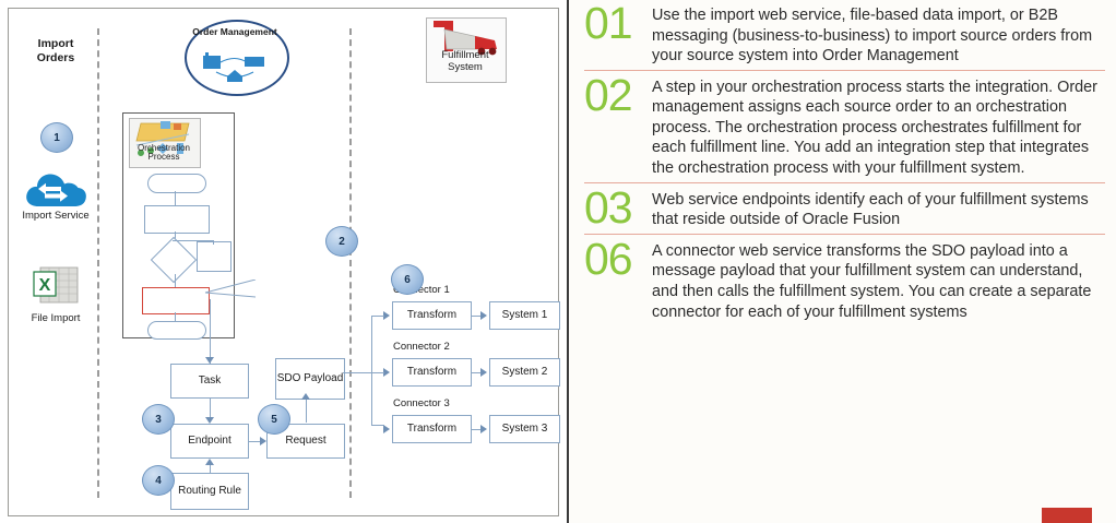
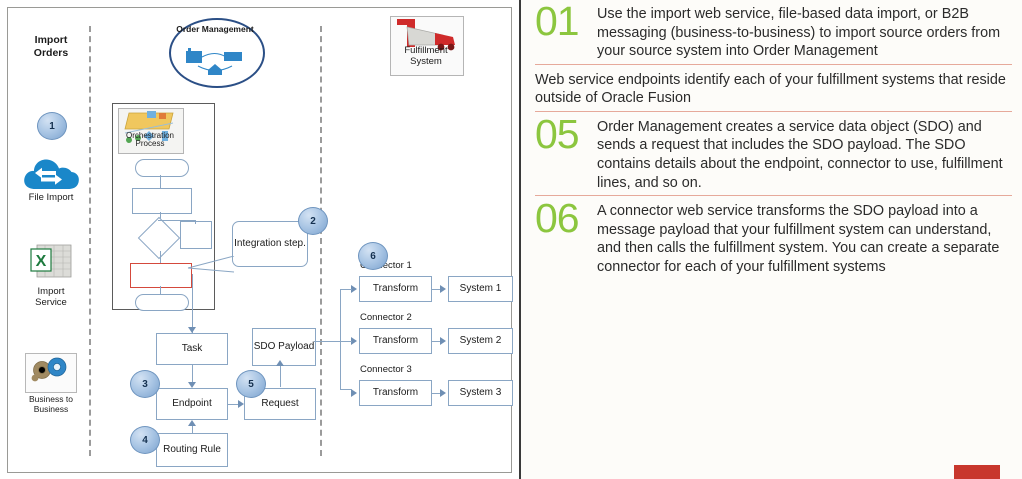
  Import Orders
  1
- Import Service
+ File Import
  X
- File Import
+ Import Service
+ Business to Business
  Order Management
  Orchestration Process
+ Integration step.
  2
  Task
  Endpoint
  Routing Rule
  Request
  SDO Payload
  3
  4
  5
  Fulfillment System
  6
  Transform
  System 1
  Connector 2
  Transform
  System 2
  Connector 3
  Transform
  System 3
  01
  Use the import web service, file-based data import, or B2B messaging (business-to-business) to import source orders from your source system into Order Management
- 02
- A step in your orchestration process starts the integration. Order management assigns each source order to an orchestration process. The orchestration process orchestrates fulfillment for each fulfillment line. You add an integration step that integrates the orchestration process with your fulfillment system.
- 03
  Web service endpoints identify each of your fulfillment systems that reside outside of Oracle Fusion
+ 05
+ Order Management creates a service data object (SDO) and sends a request that includes the SDO payload. The SDO contains details about the endpoint, connector to use, fulfillment lines, and so on.
  06
  A connector web service transforms the SDO payload into a message payload that your fulfillment system can understand, and then calls the fulfillment system. You can create a separate connector for each of your fulfillment systems
